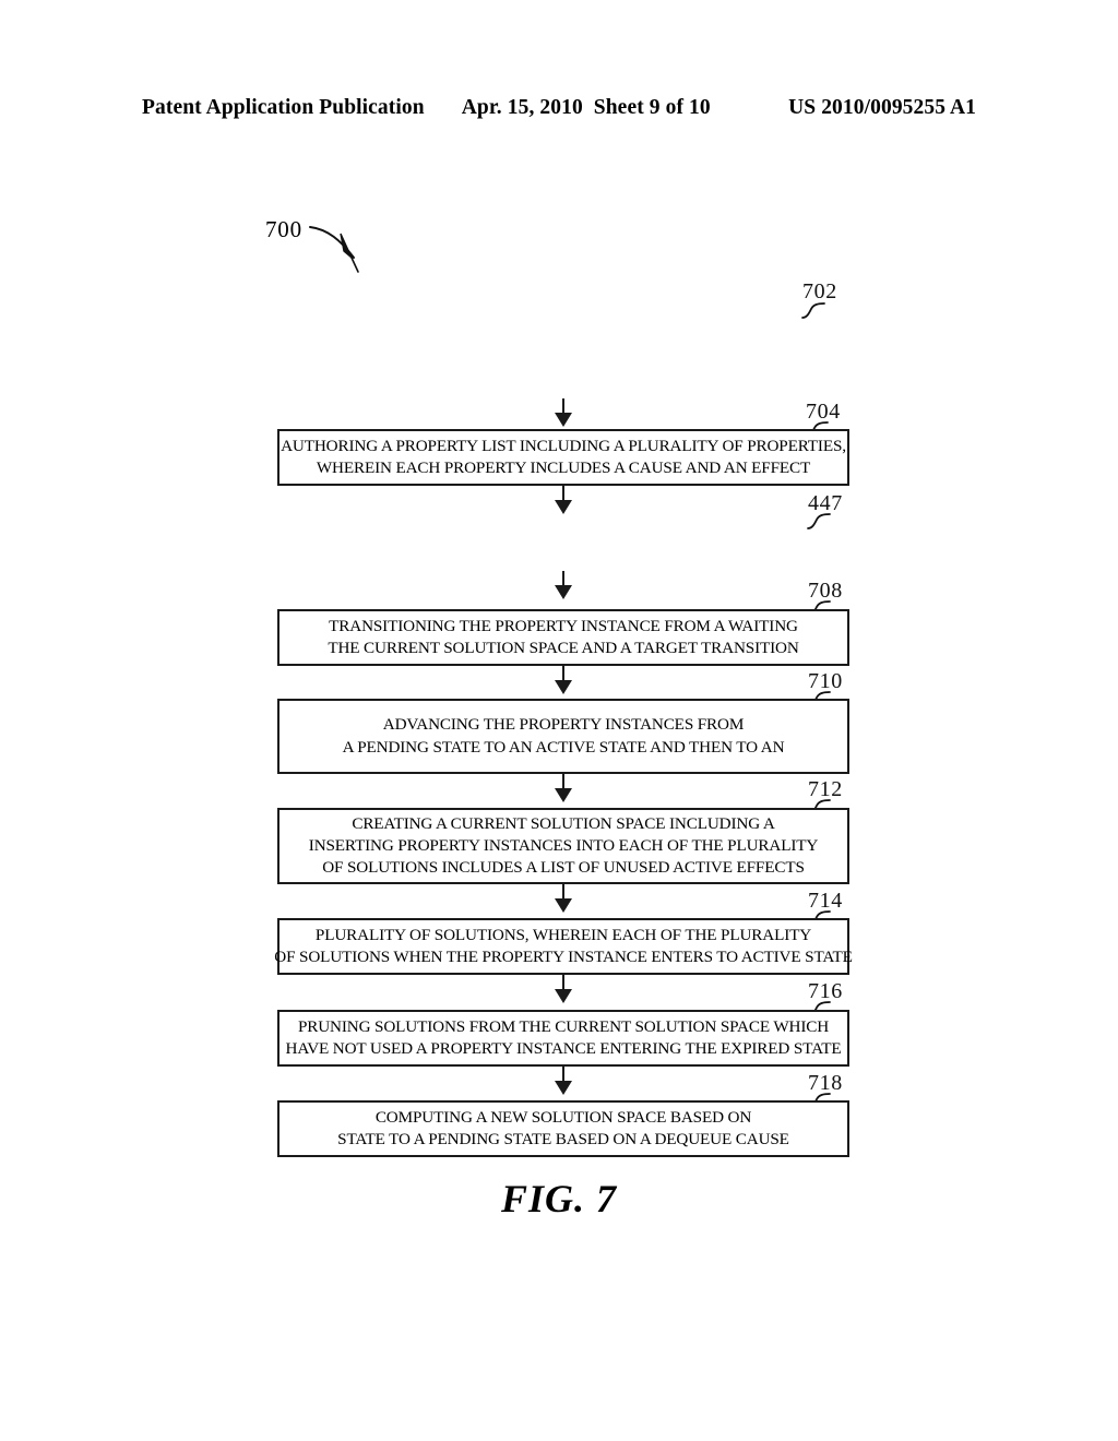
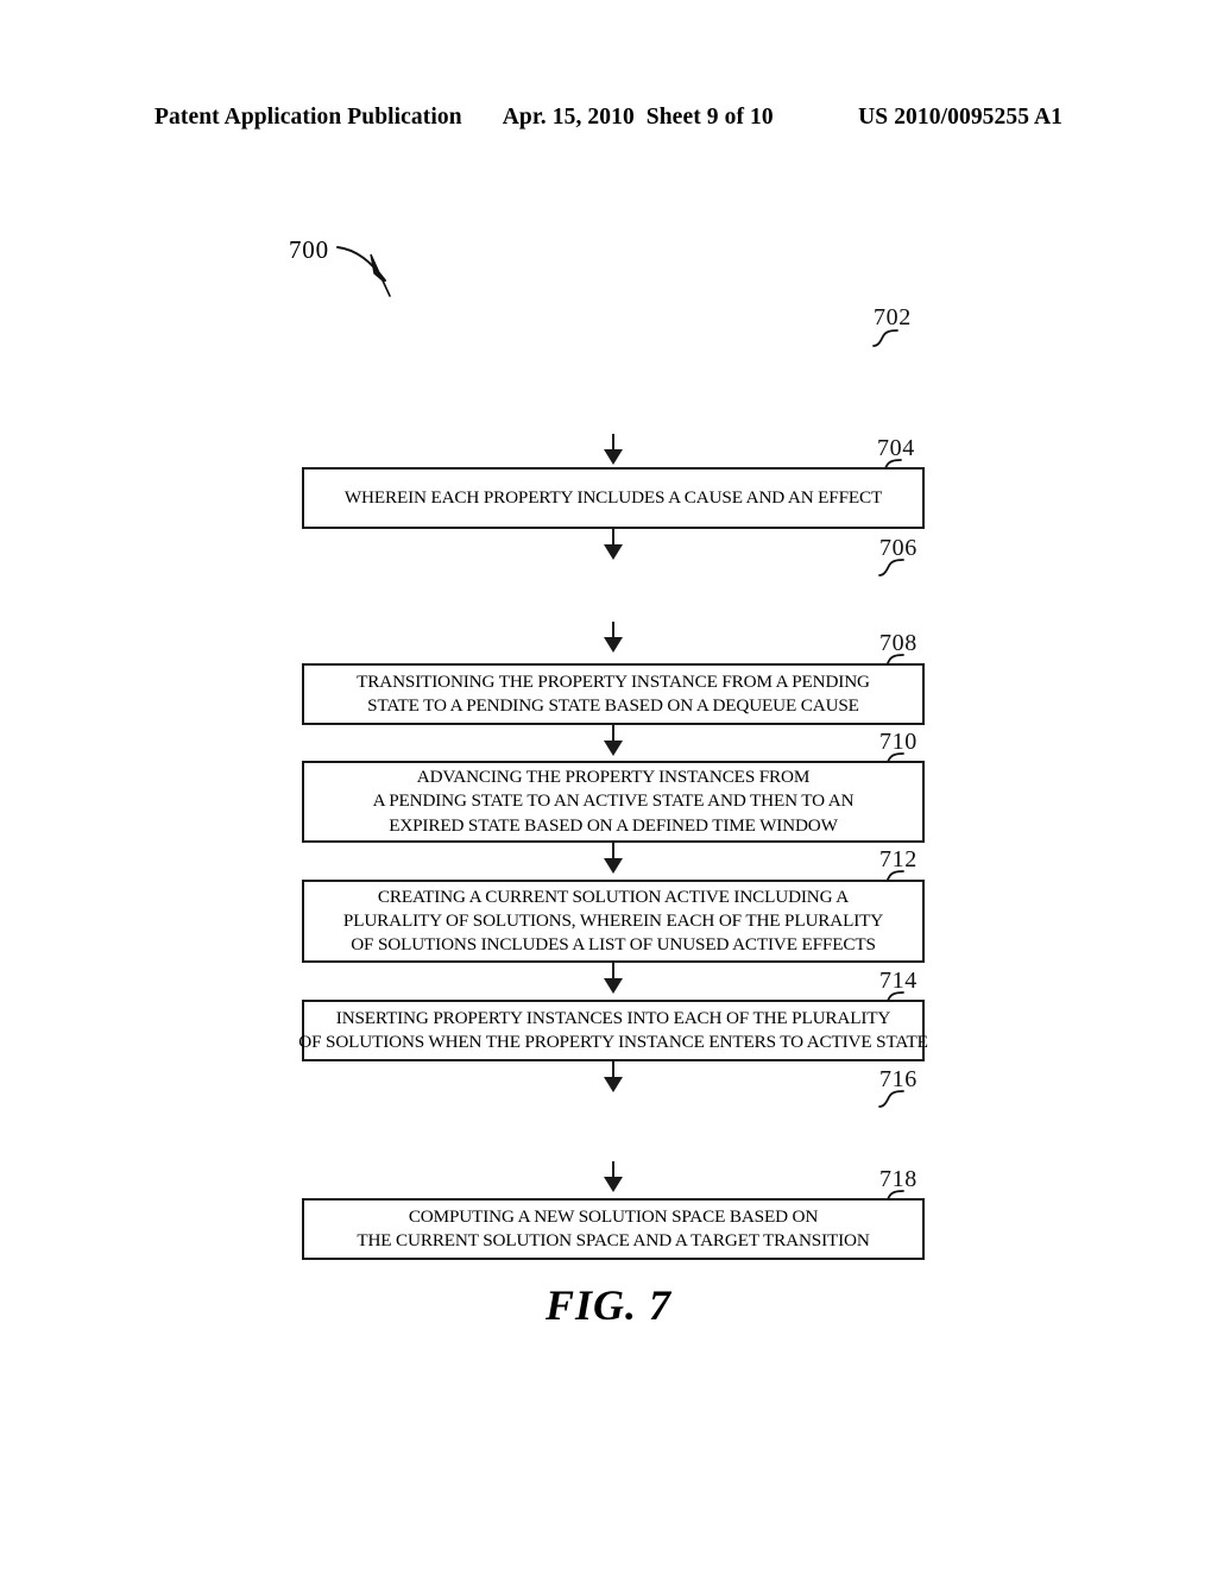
  Patent Application Publication
  Apr. 15, 2010
  Sheet 9 of 10
  US 2010/0095255 A1
  700
  702
  704
- AUTHORING A PROPERTY LIST INCLUDING A PLURALITY OF PROPERTIES,
  WHEREIN EACH PROPERTY INCLUDES A CAUSE AND AN EFFECT
- 447
+ 706
  708
- TRANSITIONING THE PROPERTY INSTANCE FROM A WAITING
+ TRANSITIONING THE PROPERTY INSTANCE FROM A PENDING
- THE CURRENT SOLUTION SPACE AND A TARGET TRANSITION
+ STATE TO A PENDING STATE BASED ON A DEQUEUE CAUSE
  710
  ADVANCING THE PROPERTY INSTANCES FROM
  A PENDING STATE TO AN ACTIVE STATE AND THEN TO AN
+ EXPIRED STATE BASED ON A DEFINED TIME WINDOW
  712
- CREATING A CURRENT SOLUTION SPACE INCLUDING A
+ CREATING A CURRENT SOLUTION ACTIVE INCLUDING A
- INSERTING PROPERTY INSTANCES INTO EACH OF THE PLURALITY
+ PLURALITY OF SOLUTIONS, WHEREIN EACH OF THE PLURALITY
  OF SOLUTIONS INCLUDES A LIST OF UNUSED ACTIVE EFFECTS
  714
- PLURALITY OF SOLUTIONS, WHEREIN EACH OF THE PLURALITY
+ INSERTING PROPERTY INSTANCES INTO EACH OF THE PLURALITY
  OF SOLUTIONS WHEN THE PROPERTY INSTANCE ENTERS TO ACTIVE STATE
  716
- PRUNING SOLUTIONS FROM THE CURRENT SOLUTION SPACE WHICH
- HAVE NOT USED A PROPERTY INSTANCE ENTERING THE EXPIRED STATE
  718
  COMPUTING A NEW SOLUTION SPACE BASED ON
- STATE TO A PENDING STATE BASED ON A DEQUEUE CAUSE
+ THE CURRENT SOLUTION SPACE AND A TARGET TRANSITION
  FIG. 7
